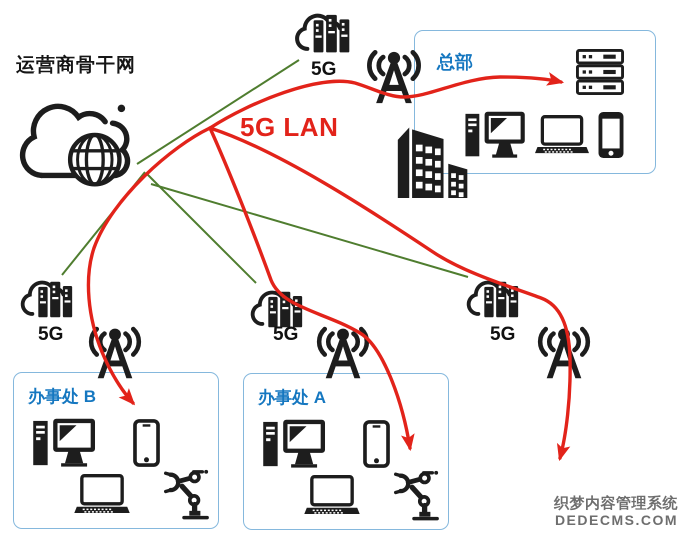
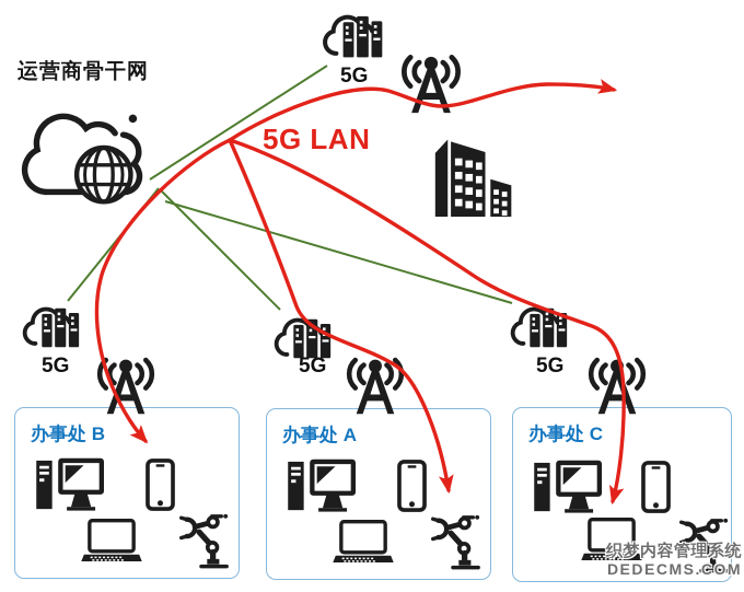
  运营商骨干网
  5G LAN
  5G
- 总部
  5G
  办事处 B
  5G
  办事处 A
  5G
+ 办事处 C
  织梦内容管理系统
  DEDECMS.COM
